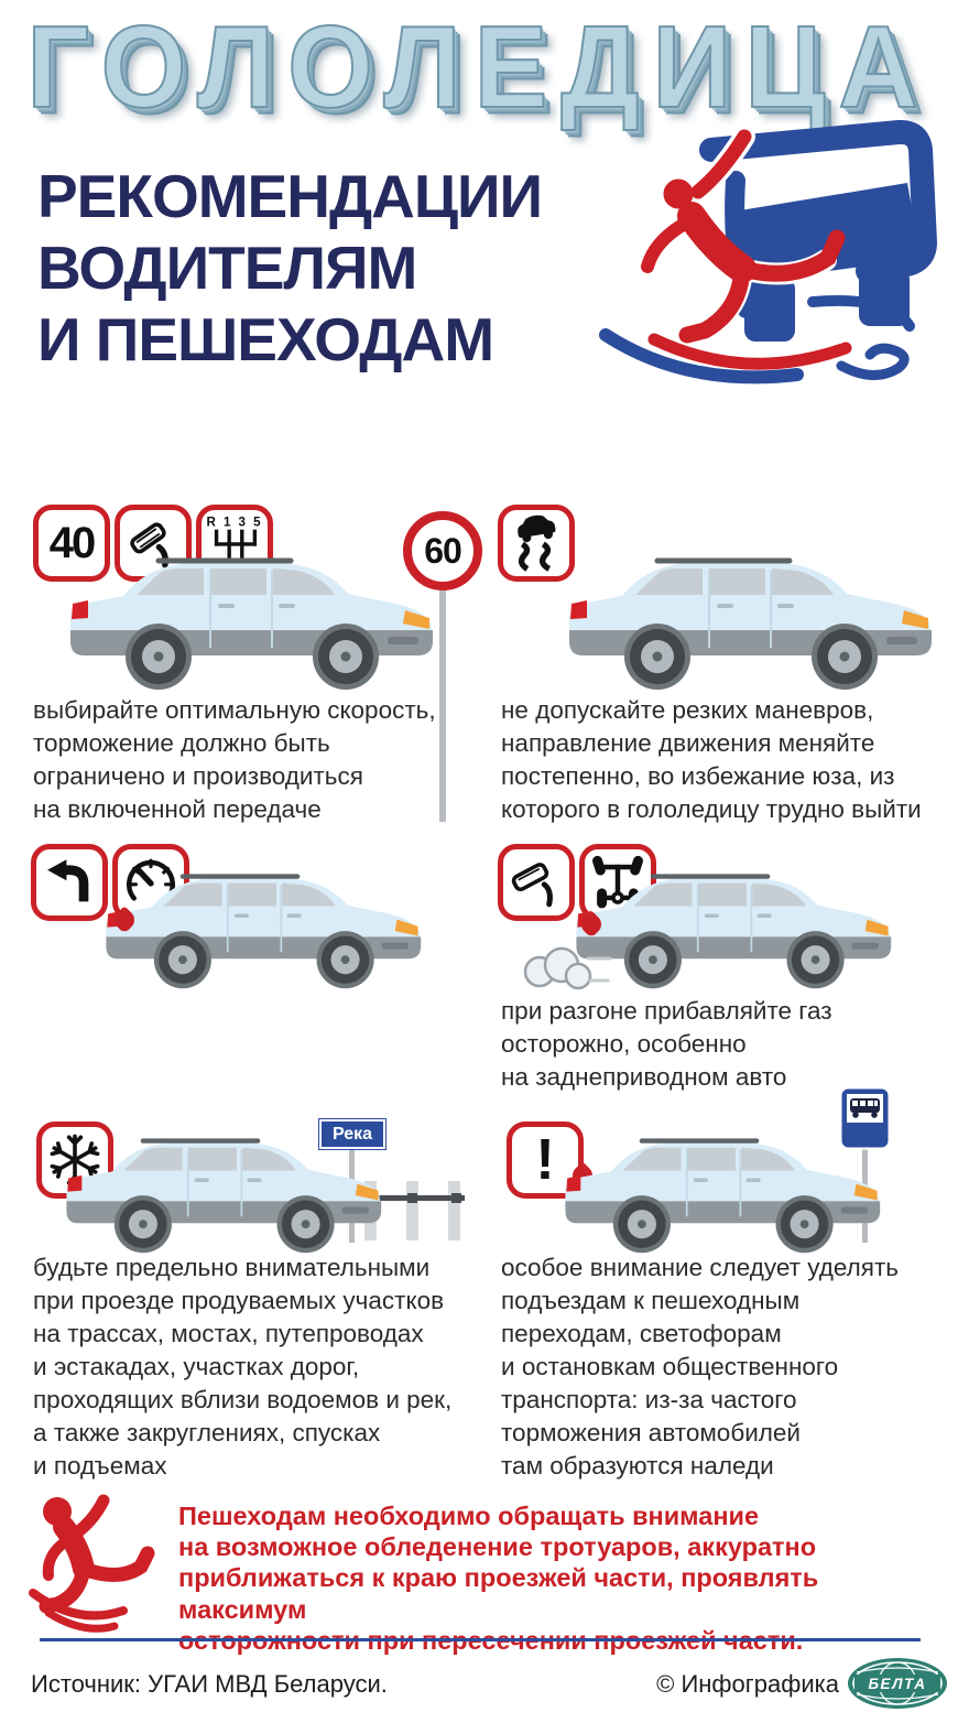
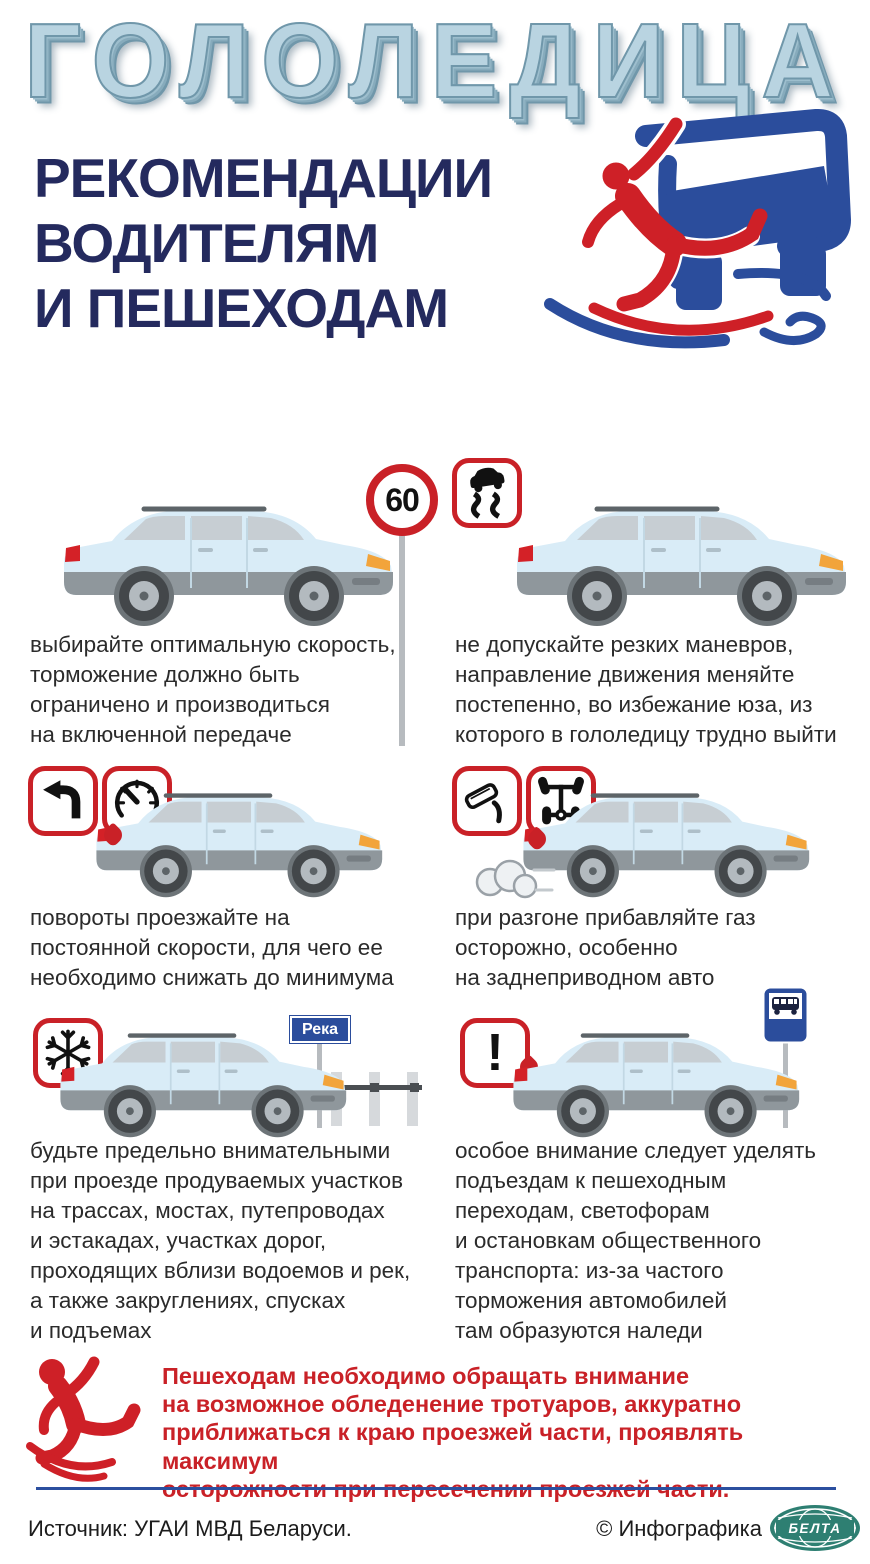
  ГОЛОЛЕДИЦА
  РЕКОМЕНДАЦИИ
  ВОДИТЕЛЯМ
  И ПЕШЕХОДАМ
- 40
- R 1 3 5
  60
  выбирайте оптимальную скорость,
  торможение должно быть
  ограничено и производиться
  на включенной передаче
  не допускайте резких маневров,
  направление движения меняйте
  постепенно, во избежание юза, из
  которого в гололедицу трудно выйти
+ повороты проезжайте на
+ постоянной скорости, для чего ее
+ необходимо снижать до минимума
  при разгоне прибавляйте газ
  осторожно, особенно
  на заднеприводном авто
  Река
  будьте предельно внимательными
  при проезде продуваемых участков
  на трассах, мостах, путепроводах
  и эстакадах, участках дорог,
  проходящих вблизи водоемов и рек,
  а также закруглениях, спусках
  и подъемах
  !
  особое внимание следует уделять
  подъездам к пешеходным
  переходам, светофорам
  и остановкам общественного
  транспорта: из-за частого
  торможения автомобилей
  там образуются наледи
  Пешеходам необходимо обращать внимание
  на возможное обледенение тротуаров, аккуратно
  приближаться к краю проезжей части, проявлять максимум
  Источник: УГАИ МВД Беларуси.
  © Инфографика
  БЕЛТА
